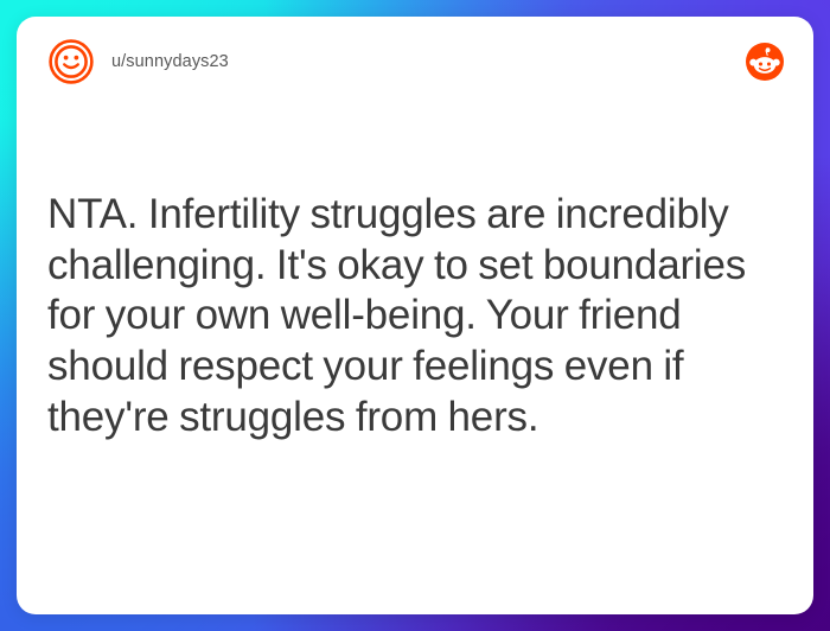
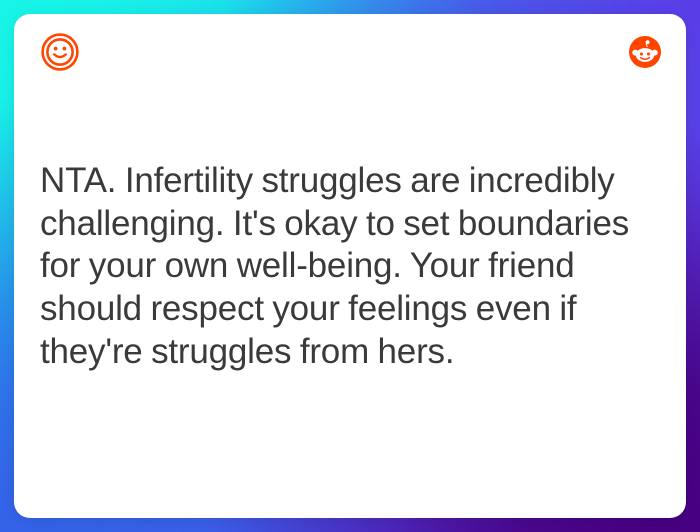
- u/sunnydays23
  NTA. Infertility struggles are incredibly challenging. It's okay to set boundaries for your own well-being. Your friend should respect your feelings even if they're struggles from hers.
